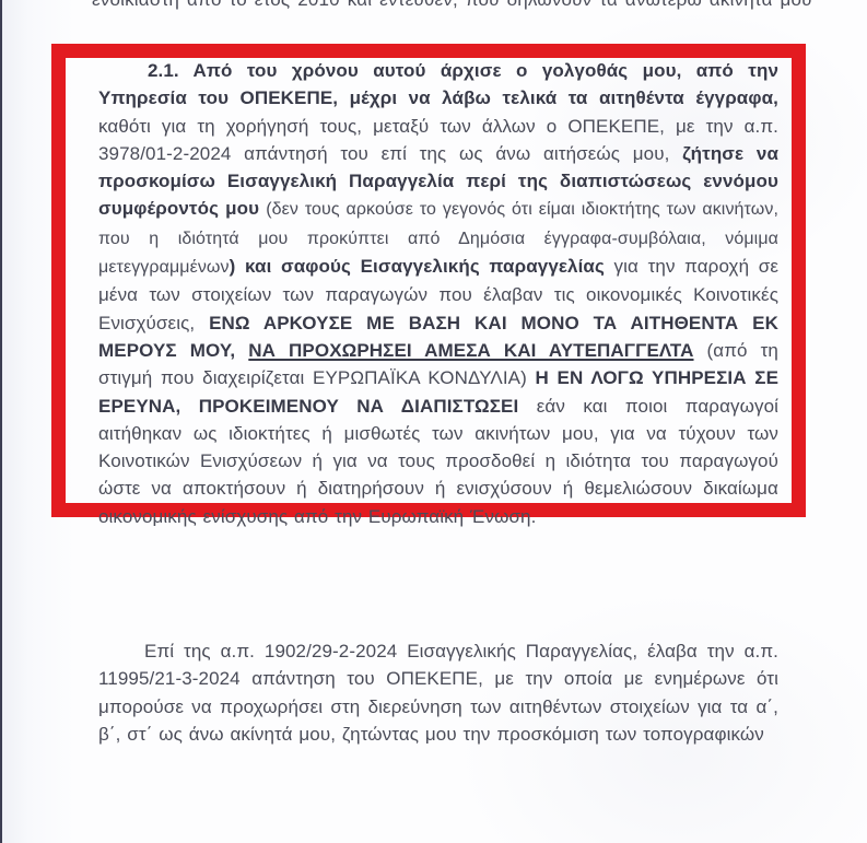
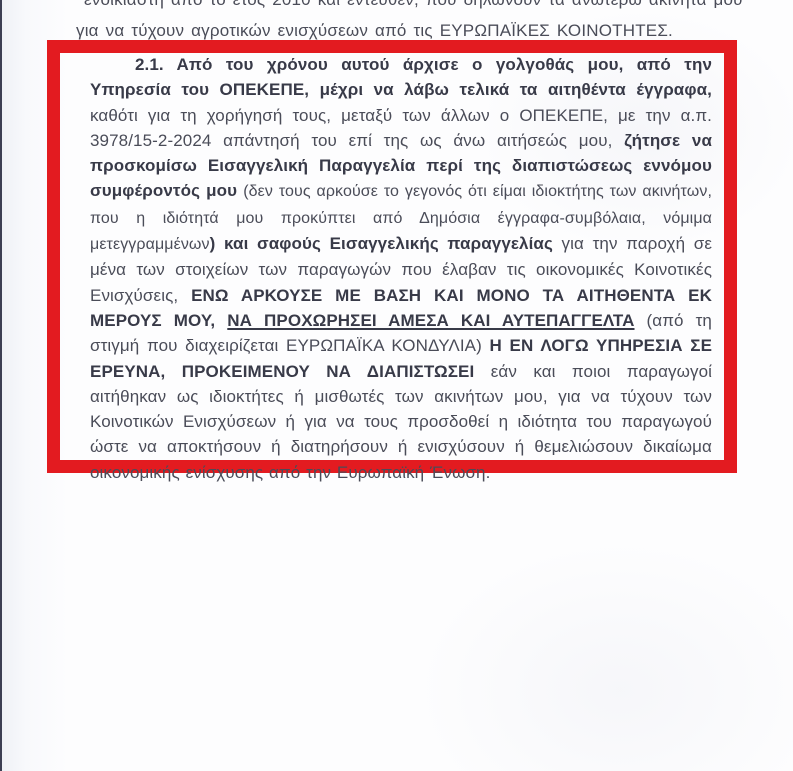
+ για να τύχουν αγροτικών ενισχύσεων από τις ΕΥΡΩΠΑΪΚΕΣ ΚΟΙΝΟΤΗΤΕΣ.
- 2.1. Από του χρόνου αυτού άρχισε ο γολγοθάς μου, από την Υπηρεσία του ΟΠΕΚΕΠΕ, μέχρι να λάβω τελικά τα αιτηθέντα έγγραφα, καθότι για τη χορήγησή τους, μεταξύ των άλλων ο ΟΠΕΚΕΠΕ, με την α.π. 3978/01-2-2024 απάντησή του επί της ως άνω αιτήσεώς μου, ζήτησε να προσκομίσω Εισαγγελική Παραγγελία περί της διαπιστώσεως εννόμου συμφέροντός μου (δεν τους αρκούσε το γεγονός ότι είμαι ιδιοκτήτης των ακινήτων, που η ιδιότητά μου προκύπτει από Δημόσια έγγραφα-συμβόλαια, νόμιμα μετεγγραμμένων) και σαφούς Εισαγγελικής παραγγελίας για την παροχή σε μένα των στοιχείων των παραγωγών που έλαβαν τις οικονομικές Κοινοτικές Ενισχύσεις, ΕΝΩ ΑΡΚΟΥΣΕ ΜΕ ΒΑΣΗ ΚΑΙ ΜΟΝΟ ΤΑ ΑΙΤΗΘΕΝΤΑ ΕΚ ΜΕΡΟΥΣ ΜΟΥ, ΝΑ ΠΡΟΧΩΡΗΣΕΙ ΑΜΕΣΑ ΚΑΙ ΑΥΤΕΠΑΓΓΕΛΤΑ (από τη στιγμή που διαχειρίζεται ΕΥΡΩΠΑΪΚΑ ΚΟΝΔΥΛΙΑ) Η ΕΝ ΛΟΓΩ ΥΠΗΡΕΣΙΑ ΣΕ ΕΡΕΥΝΑ, ΠΡΟΚΕΙΜΕΝΟΥ ΝΑ ΔΙΑΠΙΣΤΩΣΕΙ εάν και ποιοι παραγωγοί αιτήθηκαν ως ιδιοκτήτες ή μισθωτές των ακινήτων μου, για να τύχουν των Κοινοτικών Ενισχύσεων ή για να τους προσδοθεί η ιδιότητα του παραγωγού ώστε να αποκτήσουν ή διατηρήσουν ή ενισχύσουν ή θεμελιώσουν δικαίωμα οικονομικής ενίσχυσης από την Ευρωπαϊκή Ένωση.
+ 2.1. Από του χρόνου αυτού άρχισε ο γολγοθάς μου, από την Υπηρεσία του ΟΠΕΚΕΠΕ, μέχρι να λάβω τελικά τα αιτηθέντα έγγραφα, καθότι για τη χορήγησή τους, μεταξύ των άλλων ο ΟΠΕΚΕΠΕ, με την α.π. 3978/15-2-2024 απάντησή του επί της ως άνω αιτήσεώς μου, ζήτησε να προσκομίσω Εισαγγελική Παραγγελία περί της διαπιστώσεως εννόμου συμφέροντός μου (δεν τους αρκούσε το γεγονός ότι είμαι ιδιοκτήτης των ακινήτων, που η ιδιότητά μου προκύπτει από Δημόσια έγγραφα-συμβόλαια, νόμιμα μετεγγραμμένων) και σαφούς Εισαγγελικής παραγγελίας για την παροχή σε μένα των στοιχείων των παραγωγών που έλαβαν τις οικονομικές Κοινοτικές Ενισχύσεις, ΕΝΩ ΑΡΚΟΥΣΕ ΜΕ ΒΑΣΗ ΚΑΙ ΜΟΝΟ ΤΑ ΑΙΤΗΘΕΝΤΑ ΕΚ ΜΕΡΟΥΣ ΜΟΥ, ΝΑ ΠΡΟΧΩΡΗΣΕΙ ΑΜΕΣΑ ΚΑΙ ΑΥΤΕΠΑΓΓΕΛΤΑ (από τη στιγμή που διαχειρίζεται ΕΥΡΩΠΑΪΚΑ ΚΟΝΔΥΛΙΑ) Η ΕΝ ΛΟΓΩ ΥΠΗΡΕΣΙΑ ΣΕ ΕΡΕΥΝΑ, ΠΡΟΚΕΙΜΕΝΟΥ ΝΑ ΔΙΑΠΙΣΤΩΣΕΙ εάν και ποιοι παραγωγοί αιτήθηκαν ως ιδιοκτήτες ή μισθωτές των ακινήτων μου, για να τύχουν των Κοινοτικών Ενισχύσεων ή για να τους προσδοθεί η ιδιότητα του παραγωγού ώστε να αποκτήσουν ή διατηρήσουν ή ενισχύσουν ή θεμελιώσουν δικαίωμα οικονομικής ενίσχυσης από την Ευρωπαϊκή Ένωση.
- Επί της α.π. 1902/29-2-2024 Εισαγγελικής Παραγγελίας, έλαβα την α.π. 11995/21-3-2024 απάντηση του ΟΠΕΚΕΠΕ, με την οποία με ενημέρωνε ότι μπορούσε να προχωρήσει στη διερεύνηση των αιτηθέντων στοιχείων για τα α΄, β΄, στ΄ ως άνω ακίνητά μου, ζητώντας μου την προσκόμιση των τοπογραφικών
